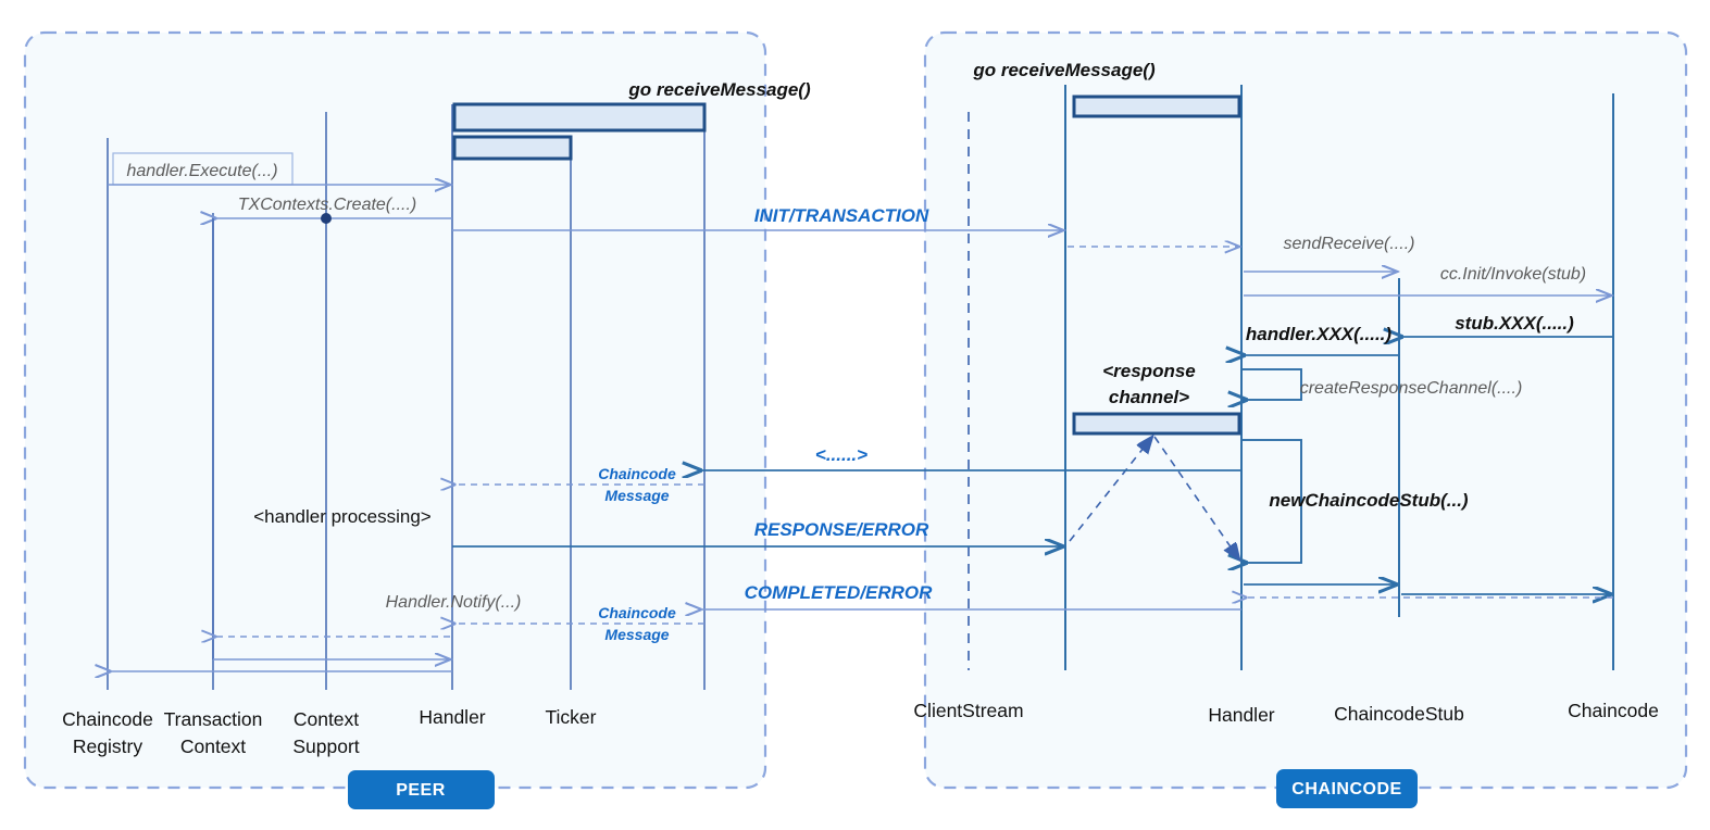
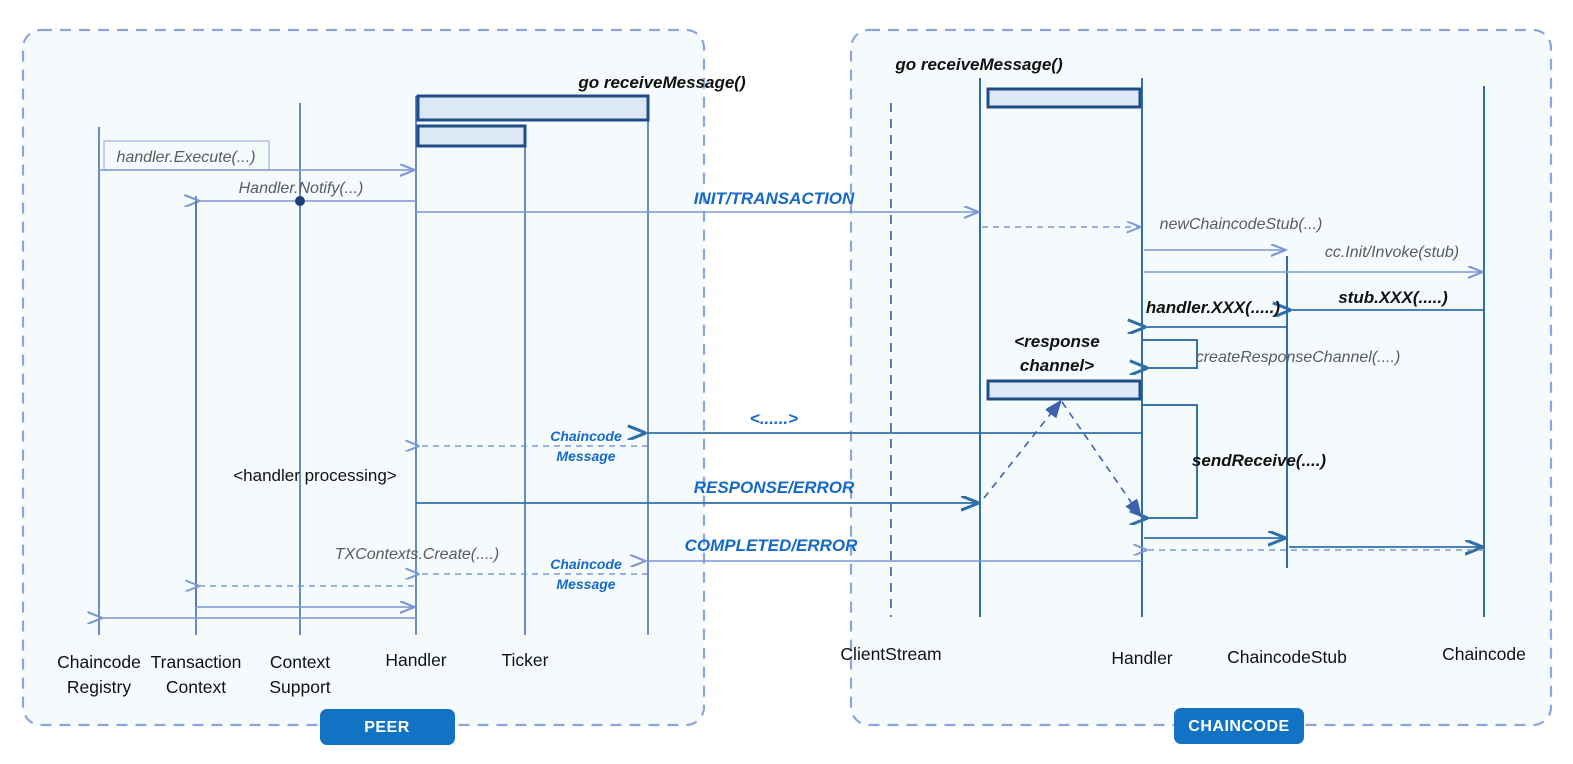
  go receiveMessage()
  handler.Execute(...)
- TXContexts.Create(....)
+ Handler.Notify(...)
  <handler processing>
- Handler.Notify(...)
+ TXContexts.Create(....)
  Chaincode
  Message
  Chaincode
  Message
  go receiveMessage()
- sendReceive(....)
+ newChaincodeStub(...)
  cc.Init/Invoke(stub)
  handler.XXX(.....)
  stub.XXX(.....)
  createResponseChannel(....)
- newChaincodeStub(...)
+ sendReceive(....)
  <response
  channel>
  INIT/TRANSACTION
  <......>
  RESPONSE/ERROR
  COMPLETED/ERROR
  Chaincode
  Registry
  Transaction
  Context
  Context
  Support
  Handler
  Ticker
  ClientStream
  Handler
  ChaincodeStub
  Chaincode
  PEER
  CHAINCODE
